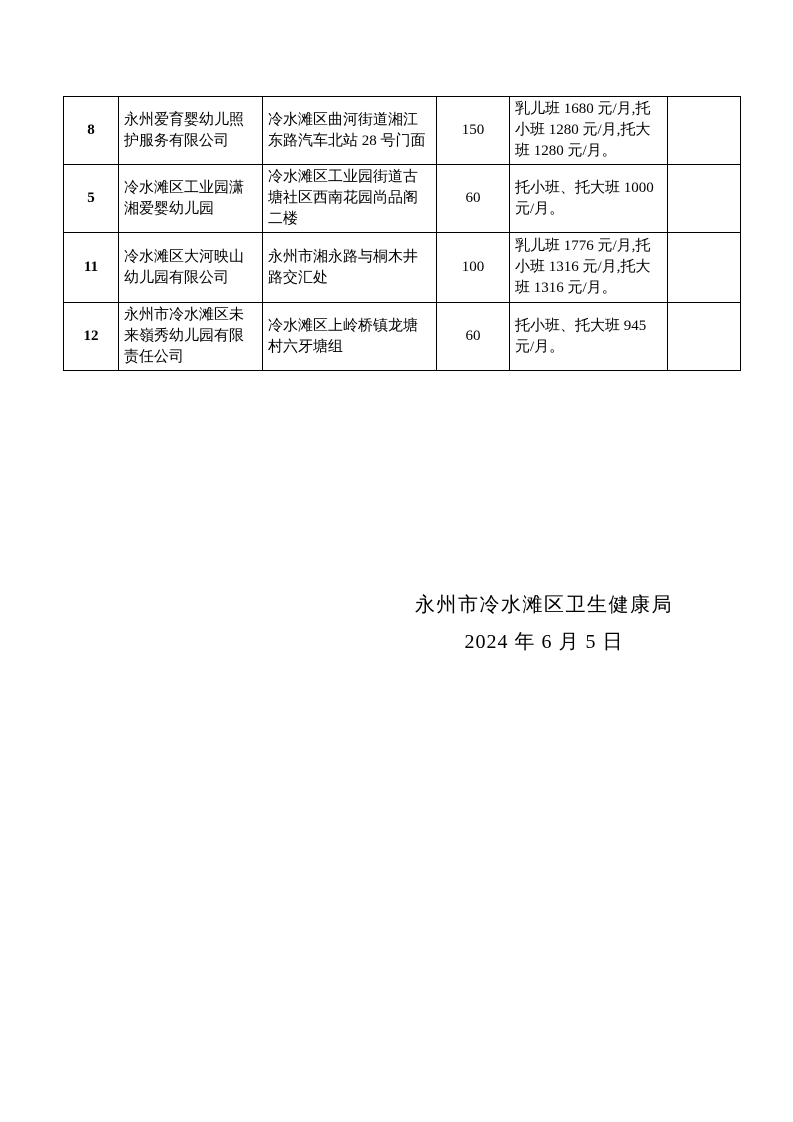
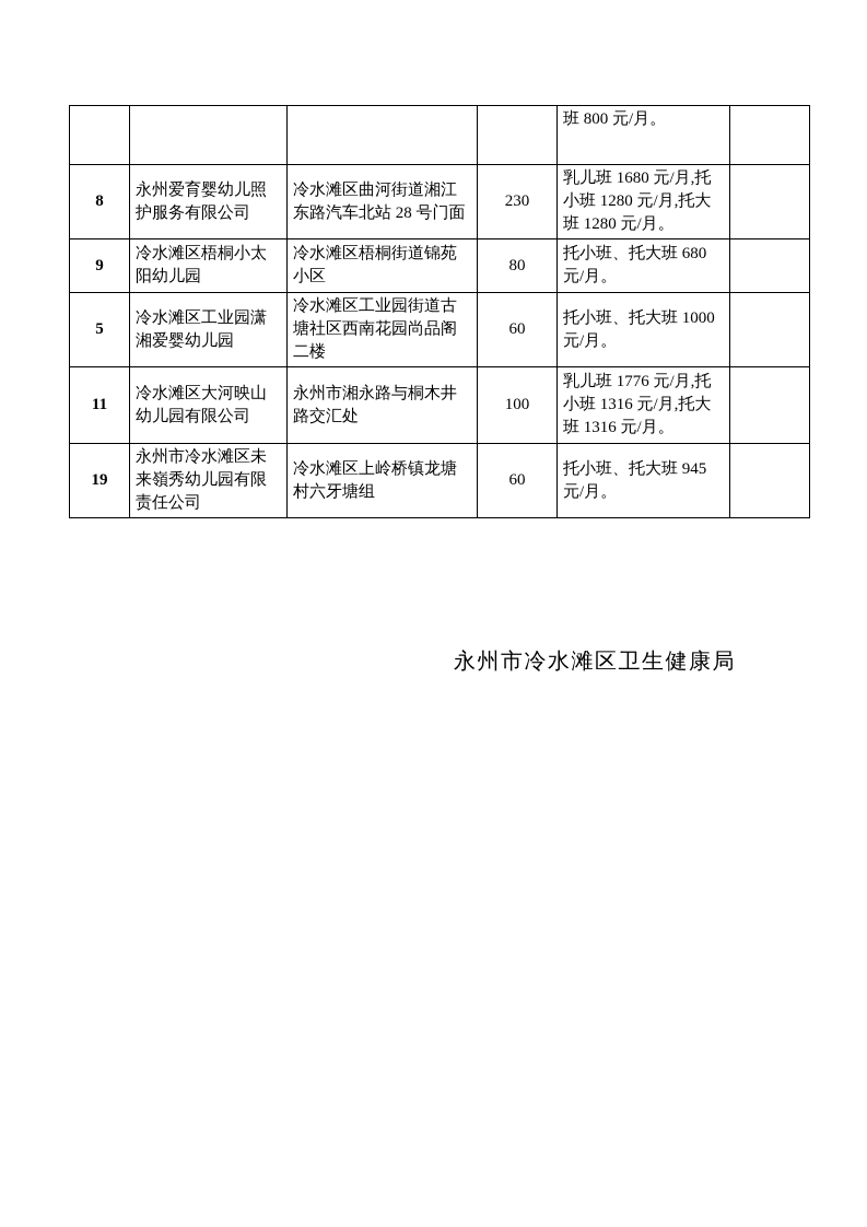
+ 				班 800 元/月。
- 8	永州爱育婴幼儿照护服务有限公司	冷水滩区曲河街道湘江东路汽车北站 28 号门面	150	乳儿班 1680 元/月,托小班 1280 元/月,托大班 1280 元/月。
+ 8	永州爱育婴幼儿照护服务有限公司	冷水滩区曲河街道湘江东路汽车北站 28 号门面	230	乳儿班 1680 元/月,托小班 1280 元/月,托大班 1280 元/月。
+ 9	冷水滩区梧桐小太阳幼儿园	冷水滩区梧桐街道锦苑小区	80	托小班、托大班 680 元/月。
  5	冷水滩区工业园潇湘爱婴幼儿园	冷水滩区工业园街道古塘社区西南花园尚品阁二楼	60	托小班、托大班 1000 元/月。
  11	冷水滩区大河映山幼儿园有限公司	永州市湘永路与桐木井路交汇处	100	乳儿班 1776 元/月,托小班 1316 元/月,托大班 1316 元/月。
- 12	永州市冷水滩区未来嶺秀幼儿园有限责任公司	冷水滩区上岭桥镇龙塘村六牙塘组	60	托小班、托大班 945 元/月。
+ 19	永州市冷水滩区未来嶺秀幼儿园有限责任公司	冷水滩区上岭桥镇龙塘村六牙塘组	60	托小班、托大班 945 元/月。
  永州市冷水滩区卫生健康局
- 2024 年 6 月 5 日
